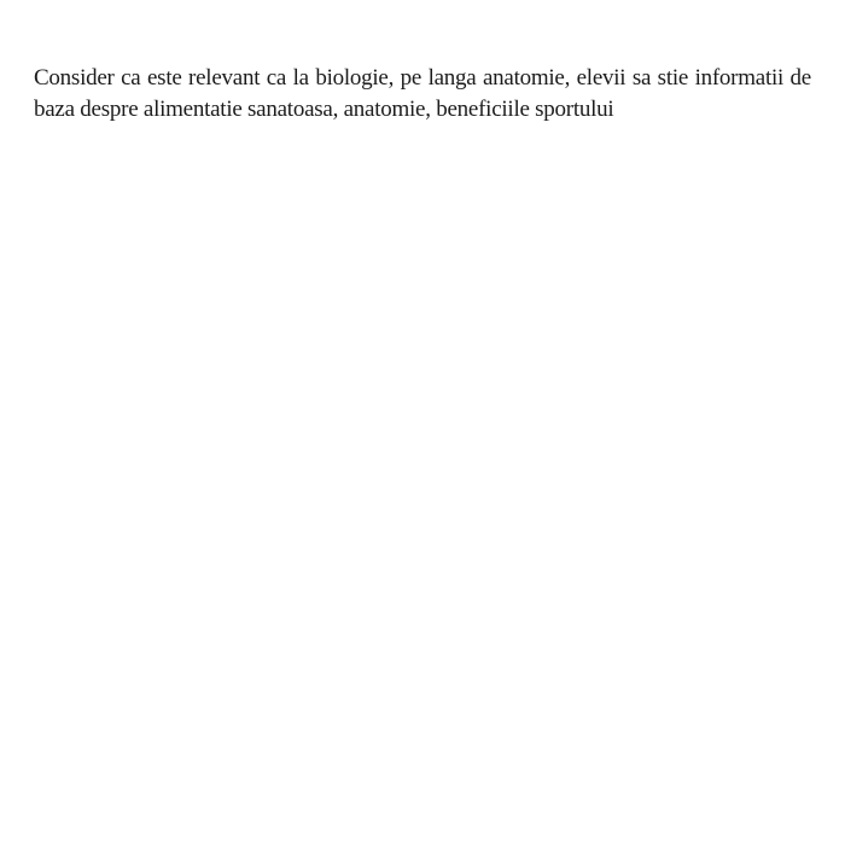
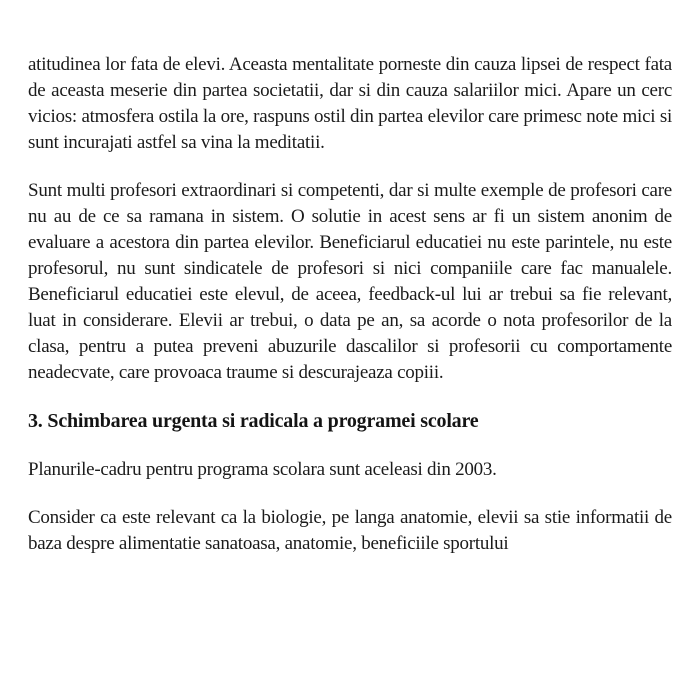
+ atitudinea lor fata de elevi. Aceasta mentalitate porneste din cauza lipsei de respect fata de aceasta meserie din partea societatii, dar si din cauza salariilor mici. Apare un cerc vicios: atmosfera ostila la ore, raspuns ostil din partea elevilor care primesc note mici si sunt incurajati astfel sa vina la meditatii.
+ Sunt multi profesori extraordinari si competenti, dar si multe exemple de profesori care nu au de ce sa ramana in sistem. O solutie in acest sens ar fi un sistem anonim de evaluare a acestora din partea elevilor. Beneficiarul educatiei nu este parintele, nu este profesorul, nu sunt sindicatele de profesori si nici companiile care fac manualele. Beneficiarul educatiei este elevul, de aceea, feedback-ul lui ar trebui sa fie relevant, luat in considerare. Elevii ar trebui, o data pe an, sa acorde o nota profesorilor de la clasa, pentru a putea preveni abuzurile dascalilor si profesorii cu comportamente neadecvate, care provoaca traume si descurajeaza copiii.
+ 3. Schimbarea urgenta si radicala a programei scolare
+ Planurile-cadru pentru programa scolara sunt aceleasi din 2003.
  Consider ca este relevant ca la biologie, pe langa anatomie, elevii sa stie informatii de baza despre alimentatie sanatoasa, anatomie, beneficiile sportului
